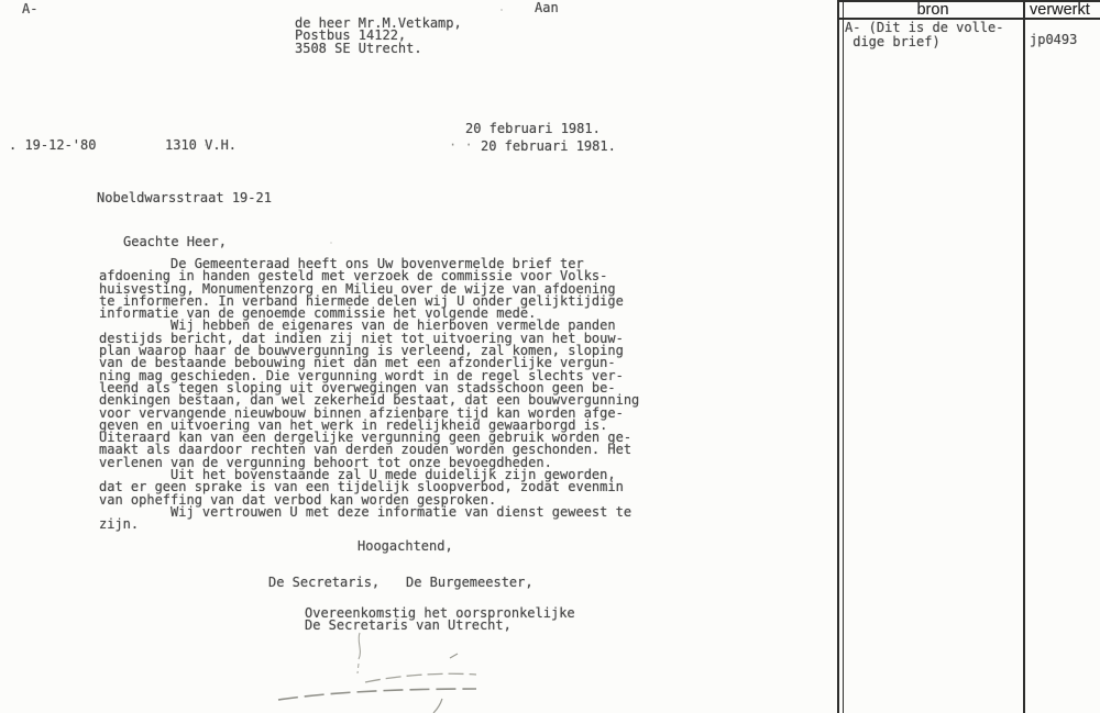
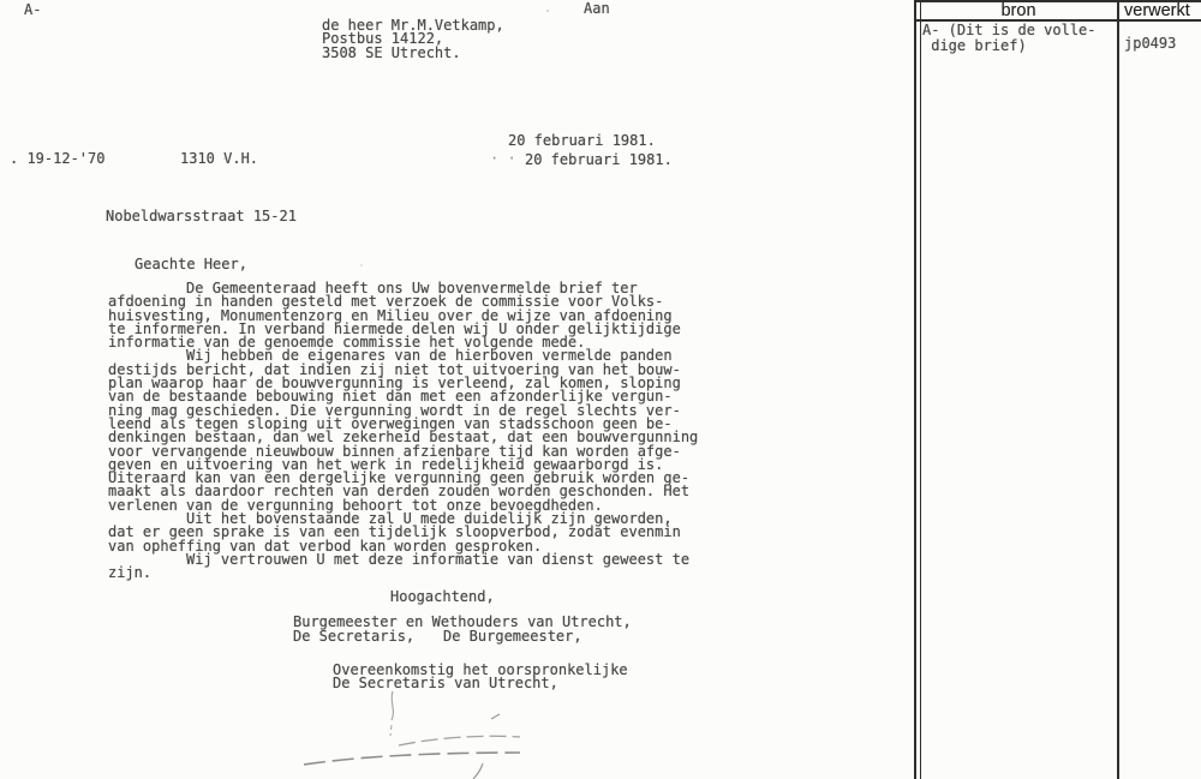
  A-
  Aan
  de heer Mr.M.Vetkamp,
  Postbus 14122,
  3508 SE Utrecht.
  20 februari 1981.
- . 19-12-'80
+ . 19-12-'70
  1310 V.H.
  · ·
  20 februari 1981.
- Nobeldwarsstraat 19-21
+ Nobeldwarsstraat 15-21
  Geachte Heer,
  De Gemeenteraad heeft ons Uw bovenvermelde brief ter
  afdoening in handen gesteld met verzoek de commissie voor Volks-
  huisvesting, Monumentenzorg en Milieu over de wijze van afdoening
  te informeren. In verband hiermede delen wij U onder gelijktijdige
  informatie van de genoemde commissie het volgende mede.
  Wij hebben de eigenares van de hierboven vermelde panden
  destijds bericht, dat indien zij niet tot uitvoering van het bouw-
  plan waarop haar de bouwvergunning is verleend, zal komen, sloping
  van de bestaande bebouwing niet dan met een afzonderlijke vergun-
  ning mag geschieden. Die vergunning wordt in de regel slechts ver-
  leend als tegen sloping uit overwegingen van stadsschoon geen be-
  denkingen bestaan, dan wel zekerheid bestaat, dat een bouwvergunning
  voor vervangende nieuwbouw binnen afzienbare tijd kan worden afge-
  geven en uitvoering van het werk in redelijkheid gewaarborgd is.
  Uiteraard kan van een dergelijke vergunning geen gebruik worden ge-
  maakt als daardoor rechten van derden zouden worden geschonden. Het
  verlenen van de vergunning behoort tot onze bevoegdheden.
  Uit het bovenstaande zal U mede duidelijk zijn geworden,
  dat er geen sprake is van een tijdelijk sloopverbod, zodat evenmin
  van opheffing van dat verbod kan worden gesproken.
  Wij vertrouwen U met deze informatie van dienst geweest te
  zijn.
  Hoogachtend,
+ Burgemeester en Wethouders van Utrecht,
  De Secretaris,
  De Burgemeester,
  Overeenkomstig het oorspronkelijke
  De Secretaris van Utrecht,
  bron
  verwerkt
  A- (Dit is de volle-
  dige brief)
  jp0493
